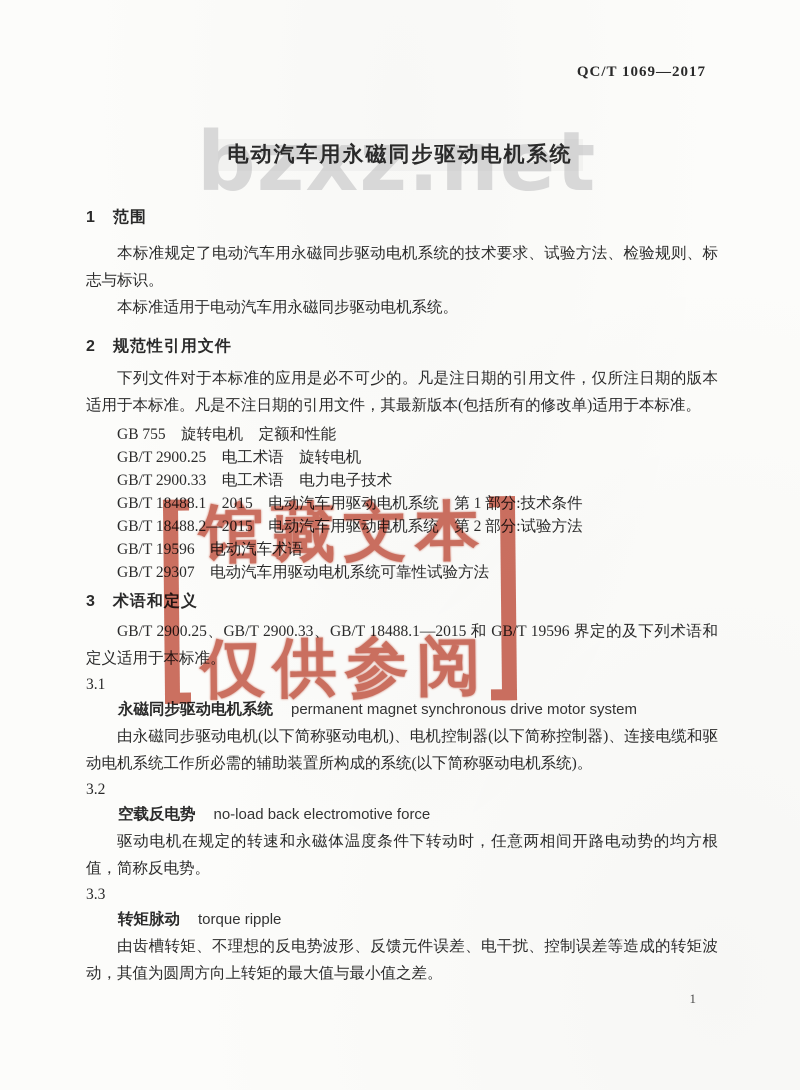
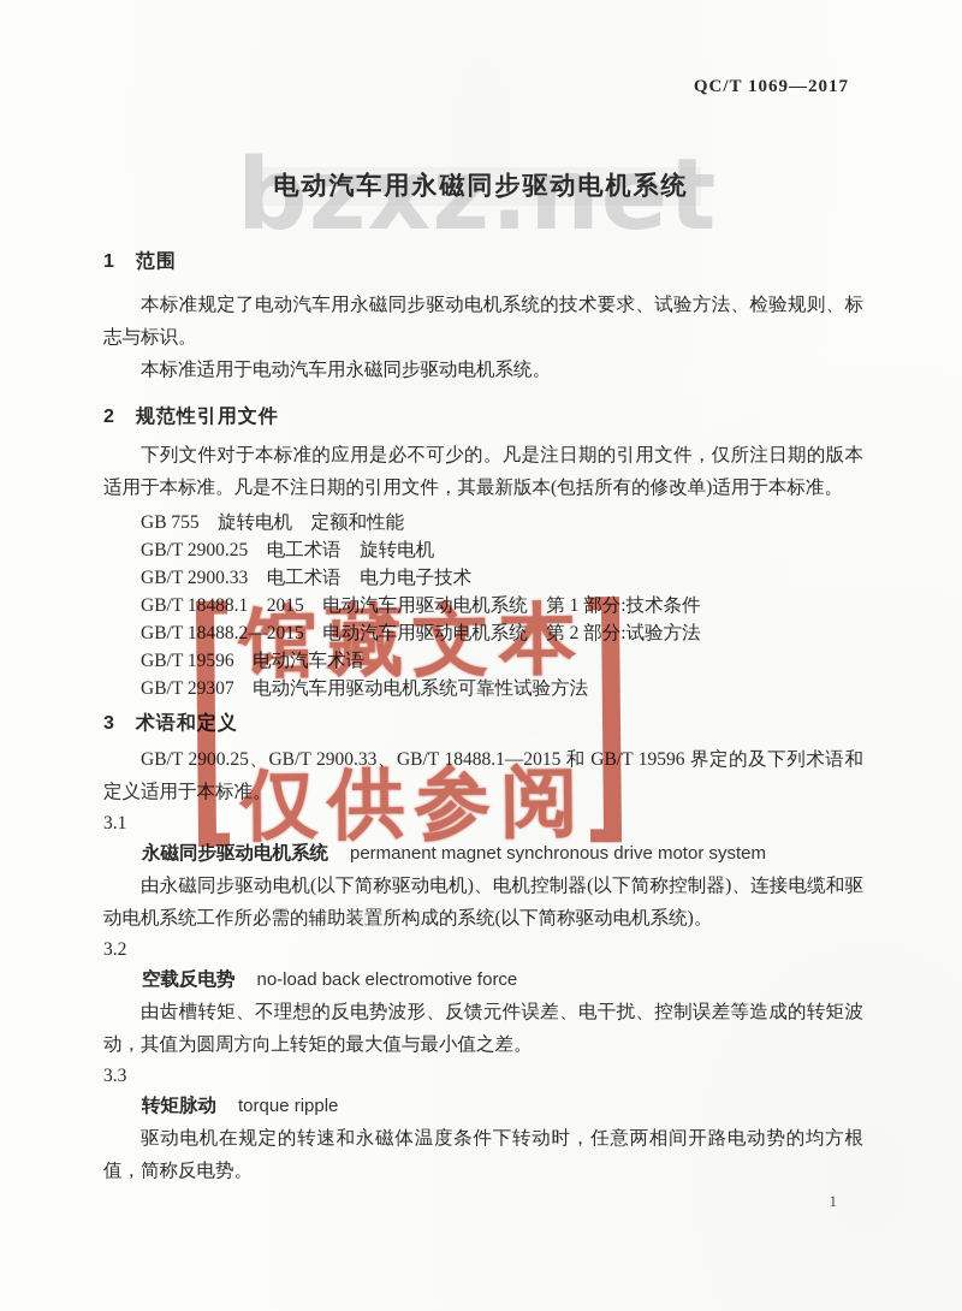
  QC/T 1069—2017
  bzxz.net
  电动汽车用永磁同步驱动电机系统
  1 范围
  本标准规定了电动汽车用永磁同步驱动电机系统的技术要求、试验方法、检验规则、标志与标识。
  本标准适用于电动汽车用永磁同步驱动电机系统。
  2 规范性引用文件
  下列文件对于本标准的应用是必不可少的。凡是注日期的引用文件，仅所注日期的版本适用于本标准。凡是不注日期的引用文件，其最新版本(包括所有的修改单)适用于本标准。
  GB 755 旋转电机 定额和性能
  GB/T 2900.25 电工术语 旋转电机
  GB/T 2900.33 电工术语 电力电子技术
  GB/T 18488.1 2015 电动汽车用驱动电机系统 第 1 部分:技术条件
  GB/T 18488.2—2015 电动汽车用驱动电机系统 第 2 部分:试验方法
  GB/T 19596 电动汽车术语
  GB/T 29307 电动汽车用驱动电机系统可靠性试验方法
  3 术语和定义
  GB/T 2900.25、GB/T 2900.33、GB/T 18488.1—2015 和 GB/T 19596 界定的及下列术语和定义适用于本标准。
  3.1
  永磁同步驱动电机系统 permanent magnet synchronous drive motor system
  由永磁同步驱动电机(以下简称驱动电机)、电机控制器(以下简称控制器)、连接电缆和驱动电机系统工作所必需的辅助装置所构成的系统(以下简称驱动电机系统)。
  3.2
  空载反电势 no-load back electromotive force
- 驱动电机在规定的转速和永磁体温度条件下转动时，任意两相间开路电动势的均方根值，简称反电势。
+ 由齿槽转矩、不理想的反电势波形、反馈元件误差、电干扰、控制误差等造成的转矩波动，其值为圆周方向上转矩的最大值与最小值之差。
  3.3
  转矩脉动 torque ripple
- 由齿槽转矩、不理想的反电势波形、反馈元件误差、电干扰、控制误差等造成的转矩波动，其值为圆周方向上转矩的最大值与最小值之差。
+ 驱动电机在规定的转速和永磁体温度条件下转动时，任意两相间开路电动势的均方根值，简称反电势。
  馆藏文本
  仅供参阅
  1
